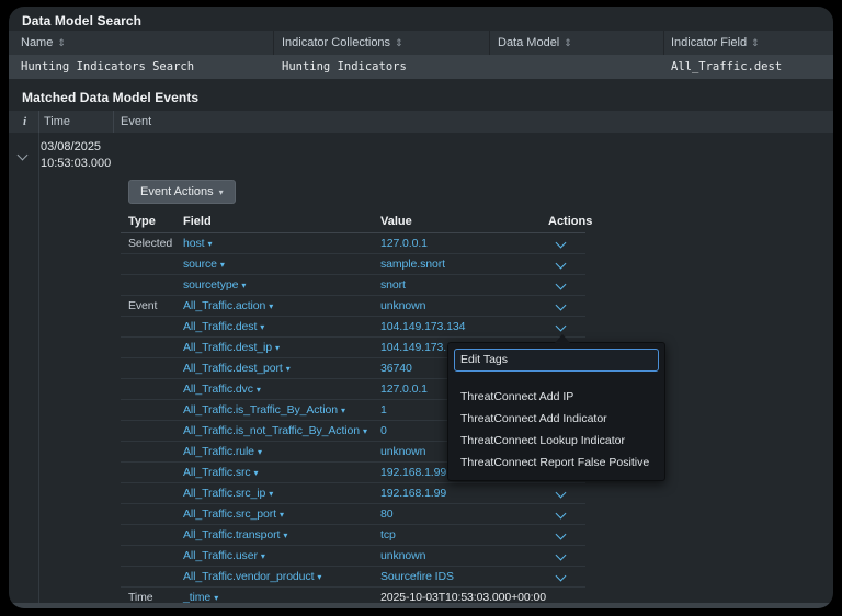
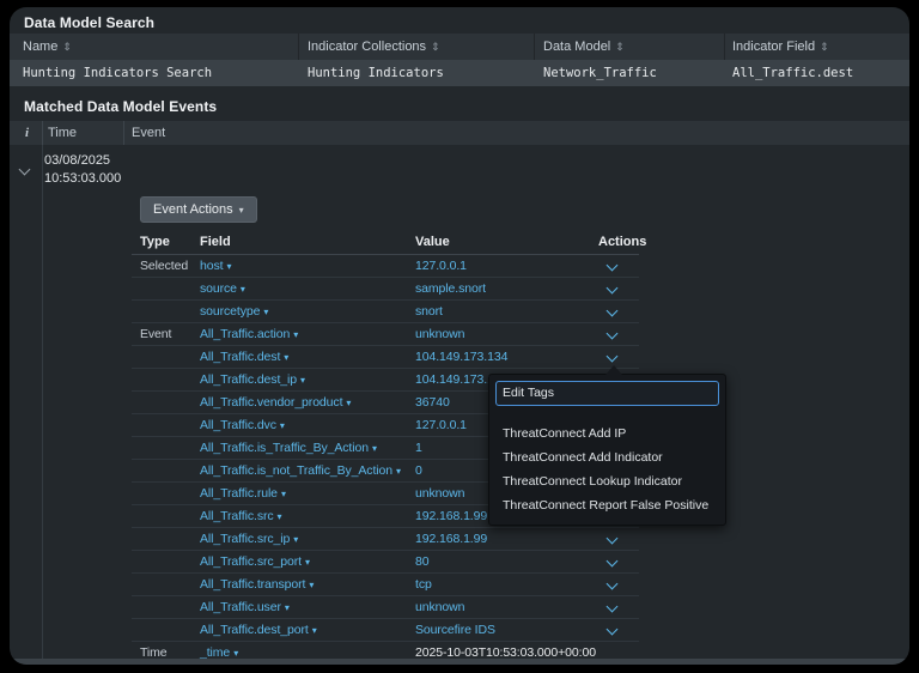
  Data Model Search
  Name ⇕
  Indicator Collections ⇕
  Data Model ⇕
  Indicator Field ⇕
  Hunting Indicators Search
  Hunting Indicators
+ Network_Traffic
  All_Traffic.dest
  Matched Data Model Events
  i
  Time
  Event
  03/08/2025
  10:53:03.000
  Event Actions ▾
  Type
  Field
  Value
  Actions
  Selected
  host ▾
  127.0.0.1
  source ▾
  sample.snort
  sourcetype ▾
  snort
  Event
  All_Traffic.action ▾
  unknown
  All_Traffic.dest ▾
  104.149.173.134
  All_Traffic.dest_ip ▾
  104.149.173.
- All_Traffic.dest_port ▾
+ All_Traffic.vendor_product ▾
  36740
  All_Traffic.dvc ▾
  127.0.0.1
  All_Traffic.is_Traffic_By_Action ▾
  1
  All_Traffic.is_not_Traffic_By_Action ▾
  0
  All_Traffic.rule ▾
  unknown
  All_Traffic.src ▾
  192.168.1.99
  All_Traffic.src_ip ▾
  192.168.1.99
  All_Traffic.src_port ▾
  80
  All_Traffic.transport ▾
  tcp
  All_Traffic.user ▾
  unknown
- All_Traffic.vendor_product ▾
+ All_Traffic.dest_port ▾
  Sourcefire IDS
  Time
  _time ▾
  2025-10-03T10:53:03.000+00:00
  Edit Tags
  ThreatConnect Add IP
  ThreatConnect Add Indicator
  ThreatConnect Lookup Indicator
  ThreatConnect Report False Positive
